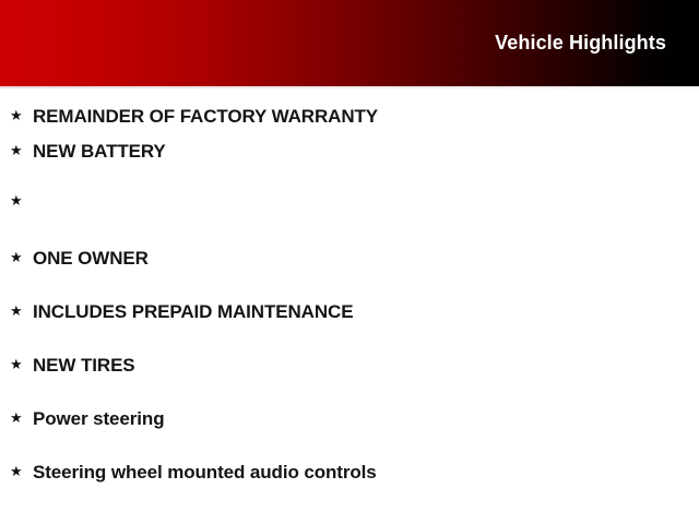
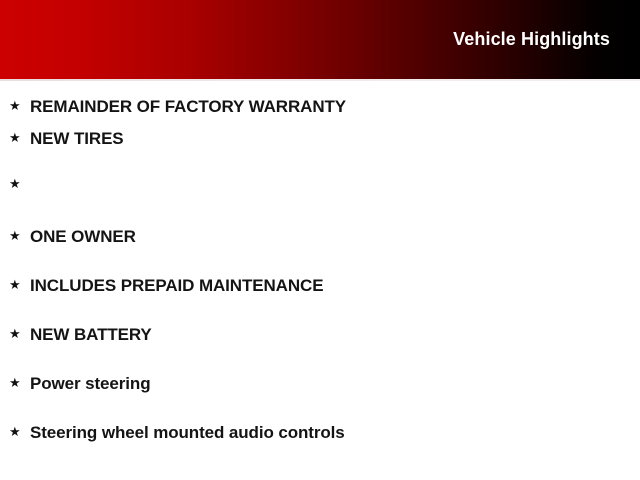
  Vehicle Highlights
  ★
  REMAINDER OF FACTORY WARRANTY
  ★
- NEW BATTERY
+ NEW TIRES
  ★
  ★
  ONE OWNER
  ★
  INCLUDES PREPAID MAINTENANCE
  ★
- NEW TIRES
+ NEW BATTERY
  ★
  Power steering
  ★
  Steering wheel mounted audio controls
